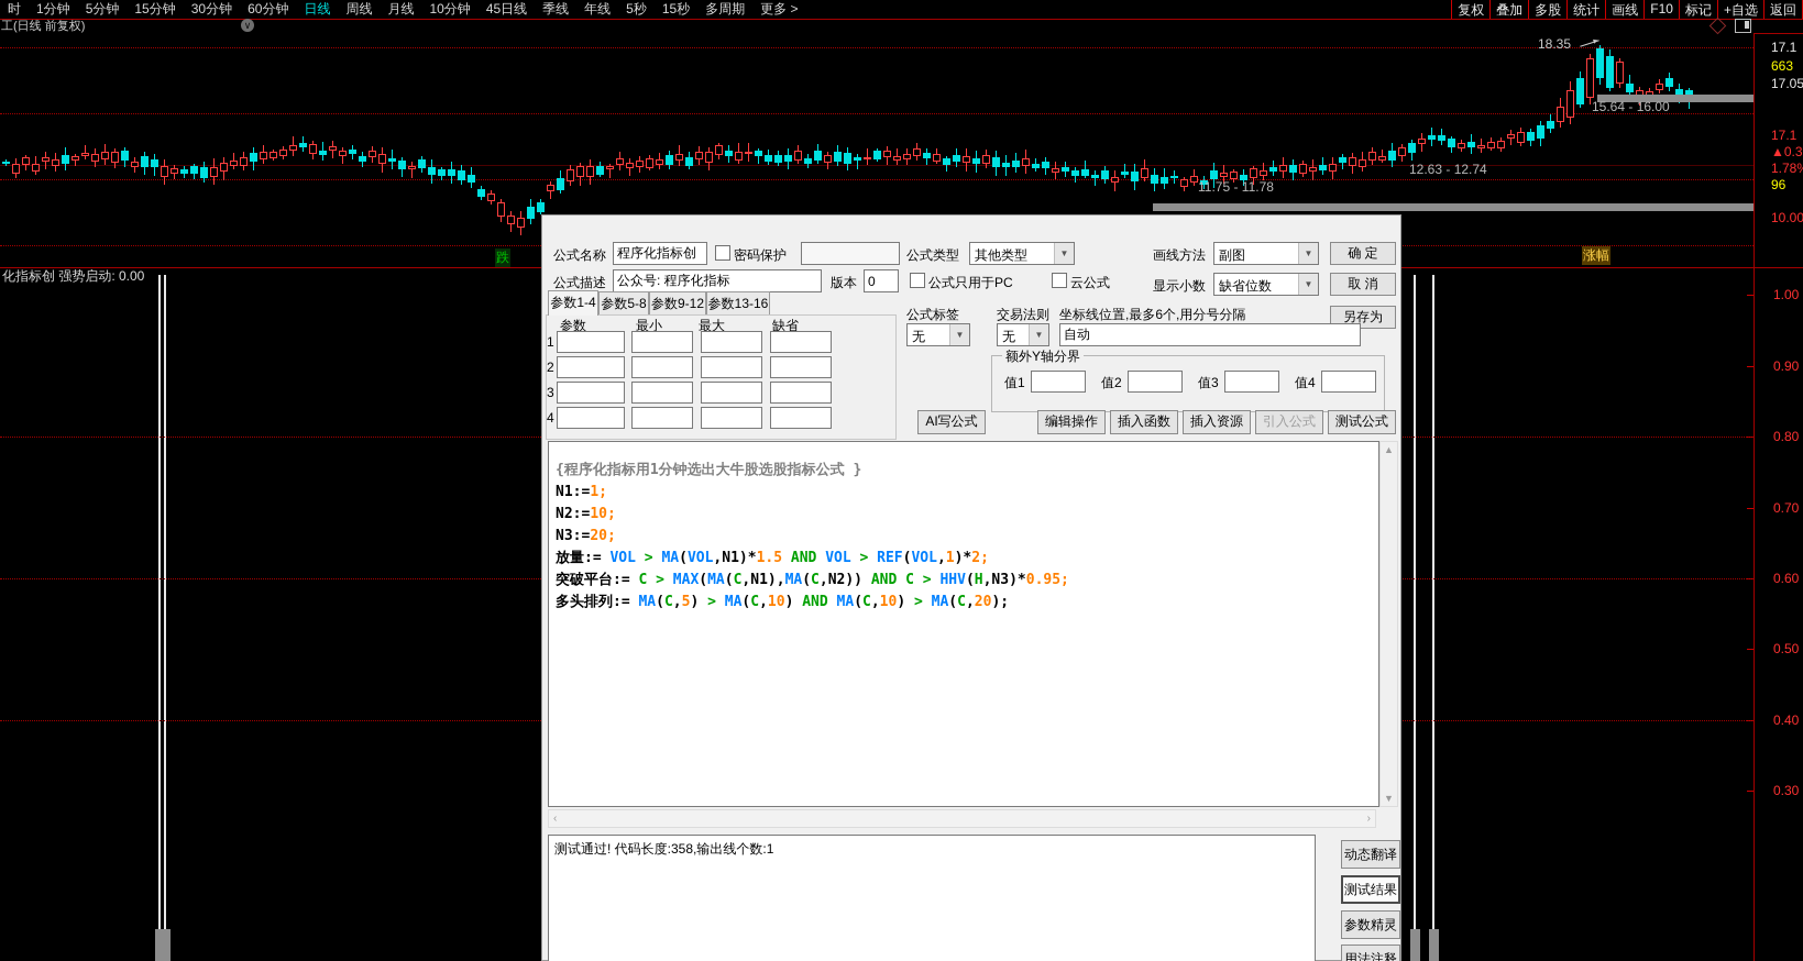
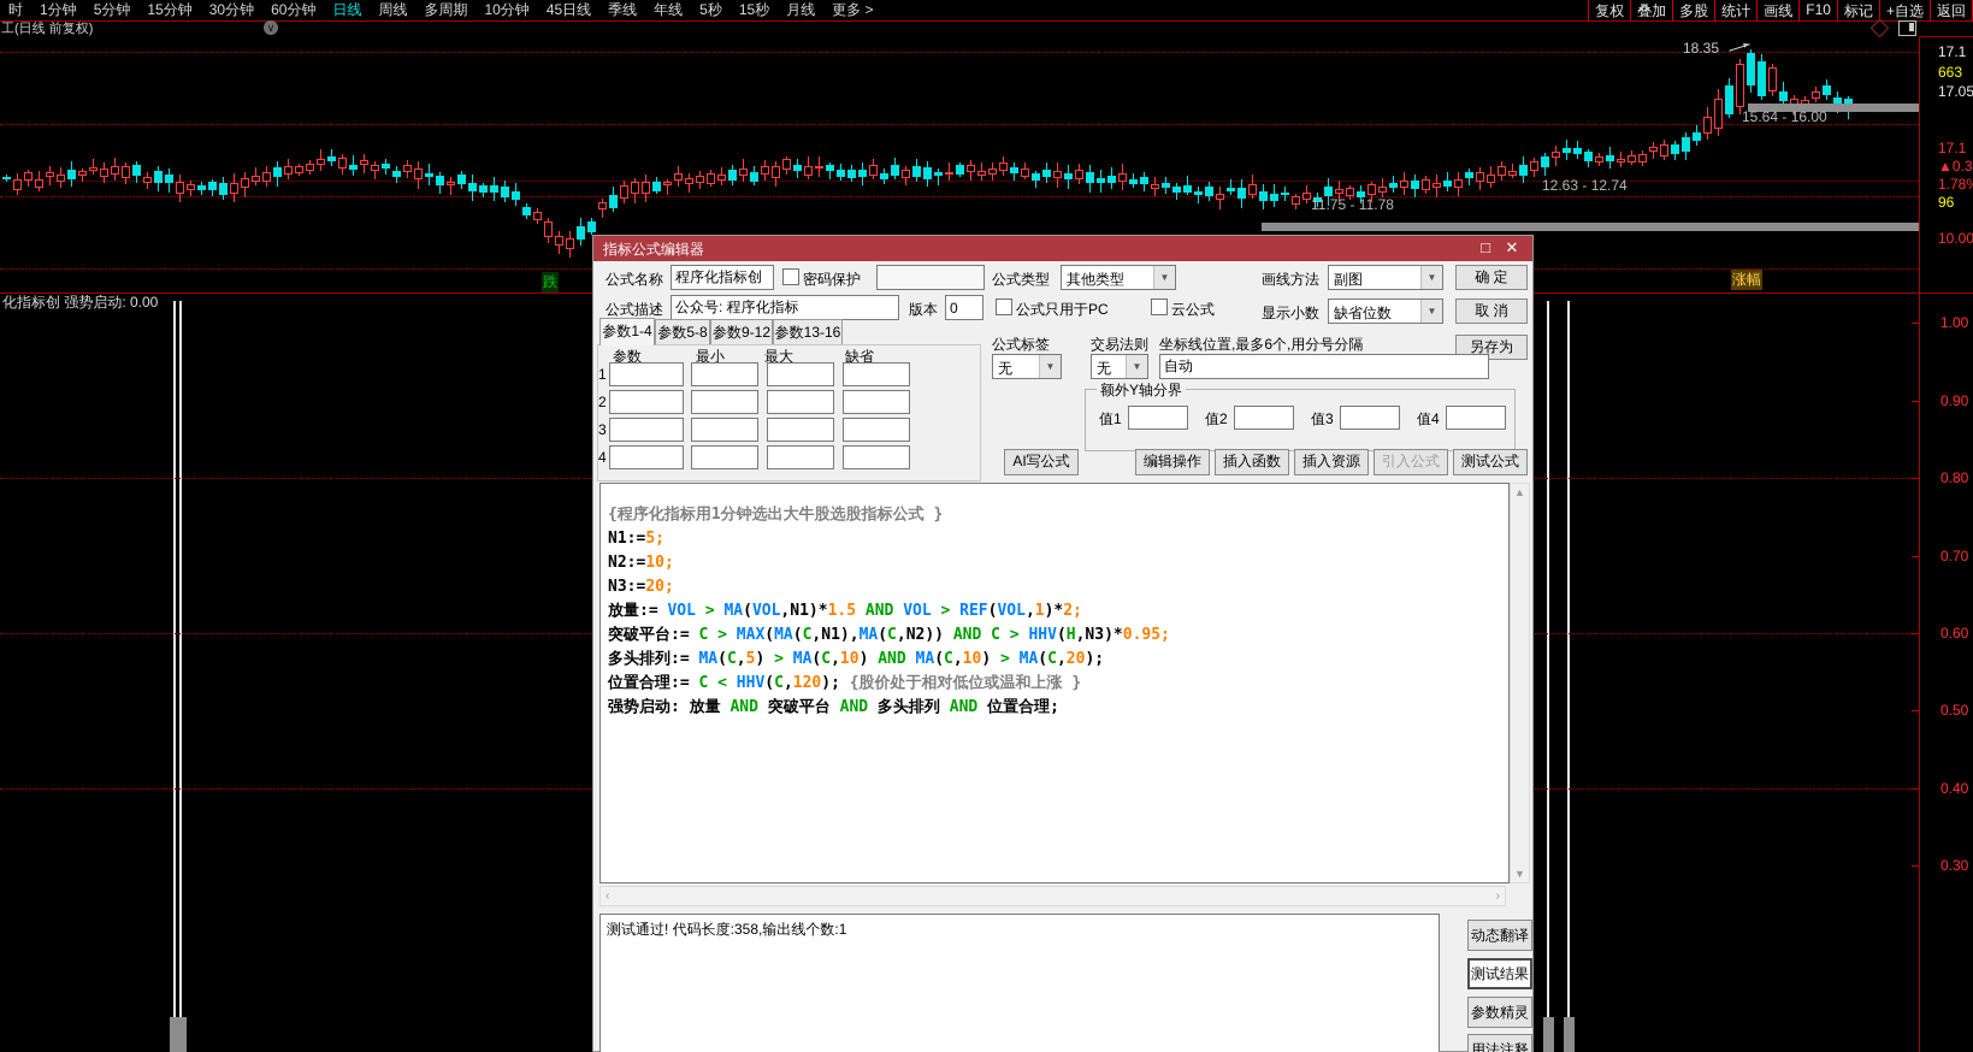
  时
  1分钟
  5分钟
  15分钟
  30分钟
  60分钟
  日线
  周线
- 月线
+ 多周期
  10分钟
  45日线
  季线
  年线
  5秒
  15秒
- 多周期
+ 月线
  更多 >
  复权
  叠加
  多股
  统计
  画线
  F10
  标记
  +自选
  返回
  工(日线 前复权)
  ∨
  18.35
  15.64 - 16.00
  12.63 - 12.74
  11.75 - 11.78
  跌
  涨幅
  17.1
  663
  17.05
  17.1
  ▲0.3
  1.78
  96
  10.00
  1.00
  0.90
  0.80
  0.70
  0.60
  0.50
  0.40
  0.30
  化指标创 强势启动: 0.00
+ 指标公式编辑器
+ □
+ ✕
  公式名称
  程序化指标创
  密码保护
  公式类型
  其他类型
  ▼
  画线方法
  副图
  ▼
  确 定
  公式描述
  公众号: 程序化指标
  版本
  0
  公式只用于PC
  云公式
  显示小数
  缺省位数
  ▼
  取 消
  另存为
  公式标签
  交易法则
  坐标线位置,最多6个,用分号分隔
  无
  ▼
  无
  ▼
  自动
  额外Y轴分界
  {程序化指标用1分钟选出大牛股选股指标公式 }
- N1:=1;
+ N1:=5;
  N2:=10;
  N3:=20;
  放量:= VOL > MA(VOL,N1)*1.5 AND VOL > REF(VOL,1)*2;
  突破平台:= C > MAX(MA(C,N1),MA(C,N2)) AND C > HHV(H,N3)*0.95;
  多头排列:= MA(C,5) > MA(C,10) AND MA(C,10) > MA(C,20);
+ 位置合理:= C < HHV(C,120); {股价处于相对低位或温和上涨 }
+ 强势启动: 放量 AND 突破平台 AND 多头排列 AND 位置合理;
  ▲
  ▼
  ‹
  ›
  测试通过! 代码长度:358,输出线个数:1
  参数1-4
  参数5-8
  参数9-12
  参数13-16
  参数
  最小
  最大
  缺省
  1
  2
  3
  4
  值1
  值2
  值3
  值4
  AI写公式
  编辑操作
  插入函数
  插入资源
  引入公式
  测试公式
  动态翻译
  测试结果
  参数精灵
  用法注释
